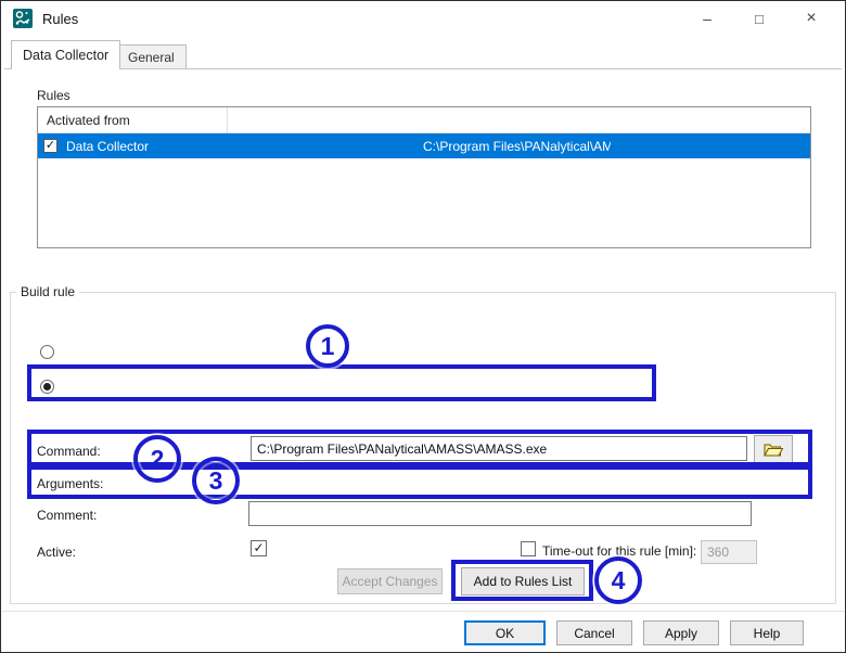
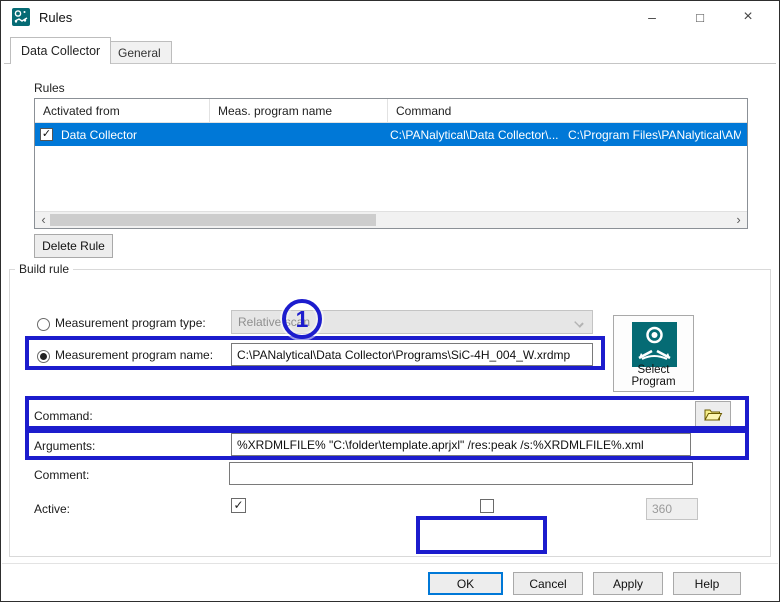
  Rules
  –
  □
  ×
  Data Collector
  General
  Rules
  Activated from
+ Meas. program name
+ Command
  ✓
  Data Collector
+ C:\PANalytical\Data Collector\...
  C:\Program Files\PANalytical\AM
+ ‹
+ ›
+ Delete Rule
  Build rule
+ Measurement program type:
+ Relative scan
+ Measurement program name:
+ C:\PANalytical\Data Collector\Programs\SiC-4H_004_W.xrdmp
+ Select Program
  Command:
- C:\Program Files\PANalytical\AMASS\AMASS.exe
  Arguments:
+ %XRDMLFILE% "C:\folder\template.aprjxl" /res:peak /s:%XRDMLFILE%.xml
  Comment:
  Active:
  ✓
- Time-out for this rule [min]:
  360
- Accept Changes
- Add to Rules List
  OK
  Cancel
  Apply
  Help
  1
- 2
- 3
- 4
